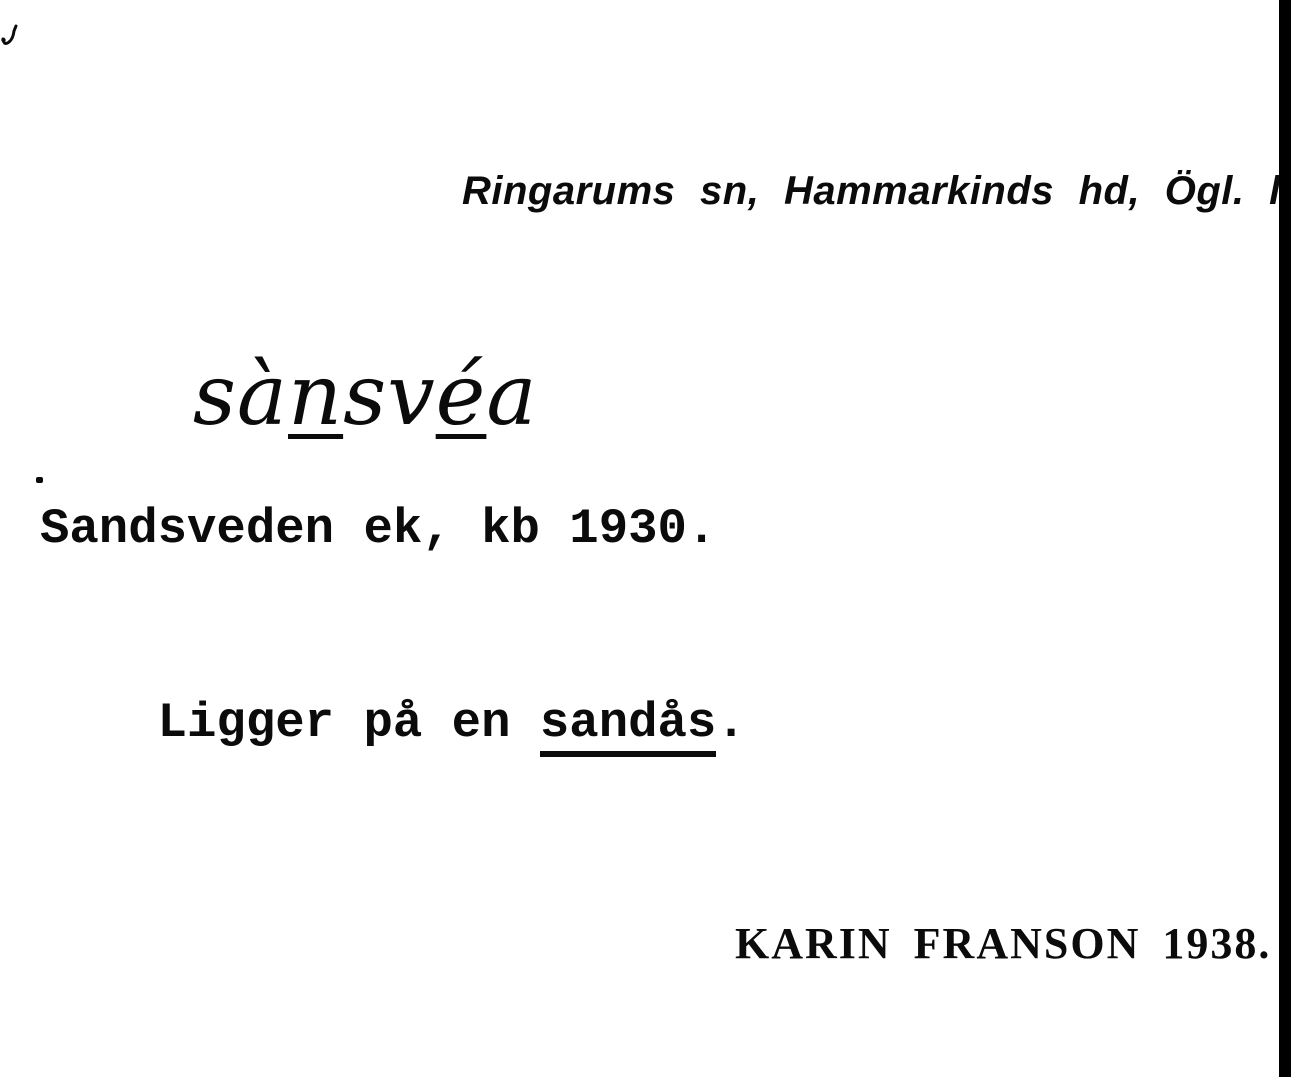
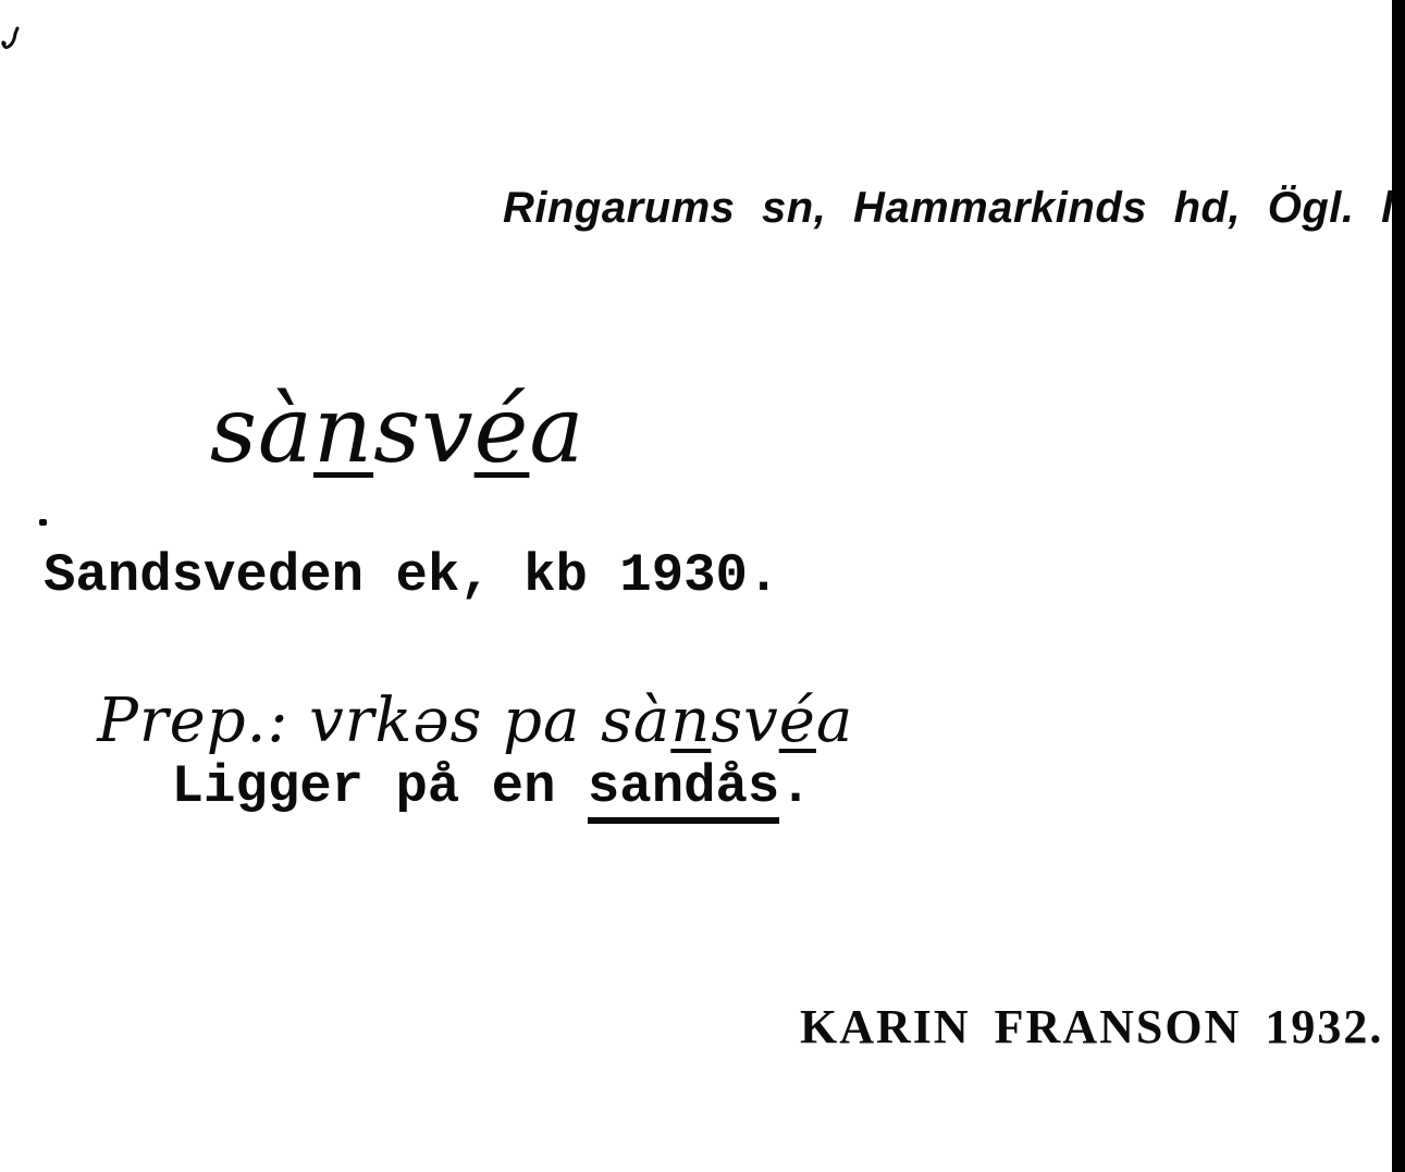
  Ringarums sn, Hammarkinds hd, Ögl. l
  sànsvéa
  Sandsveden ek, kb 1930.
+ Prep.: vrkəs pa sànsvéa
  Ligger på en sandås.
- KARIN FRANSON 1938.
+ KARIN FRANSON 1932.
